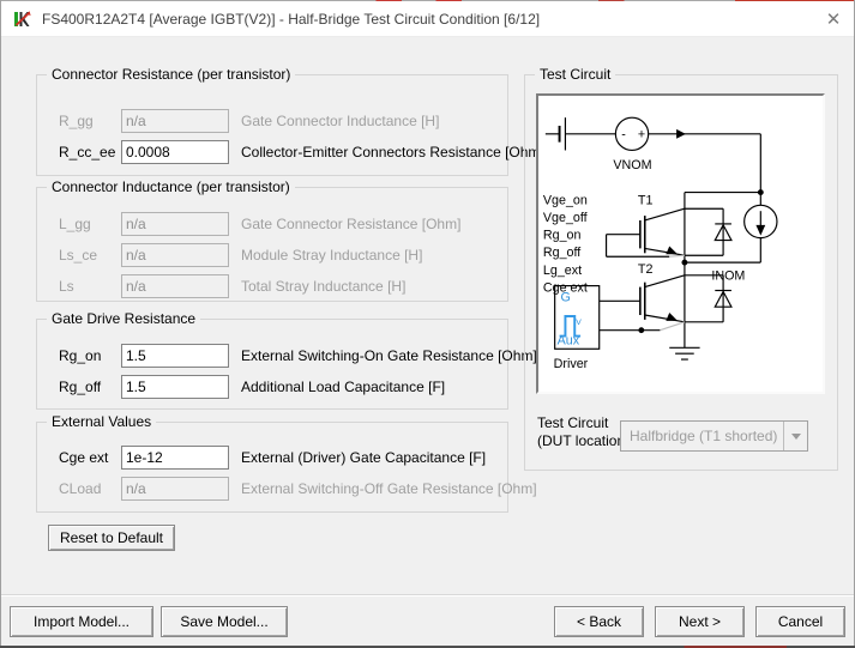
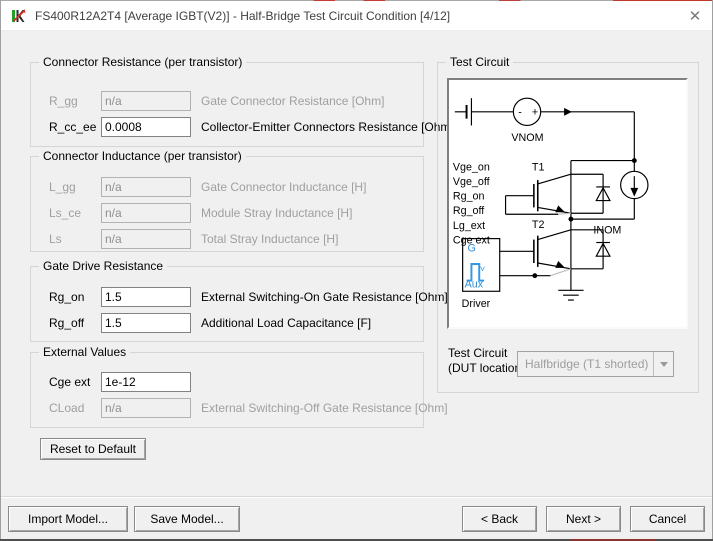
- FS400R12A2T4 [Average IGBT(V2)] - Half-Bridge Test Circuit Condition [6/12]
+ FS400R12A2T4 [Average IGBT(V2)] - Half-Bridge Test Circuit Condition [4/12]
  ✕
  Connector Resistance (per transistor)
  R_gg
  n/a
- Gate Connector Inductance [H]
+ Gate Connector Resistance [Ohm]
  R_cc_ee
  0.0008
  Collector-Emitter Connectors Resistance [Ohm
  Connector Inductance (per transistor)
  L_gg
  n/a
- Gate Connector Resistance [Ohm]
+ Gate Connector Inductance [H]
  Ls_ce
  n/a
  Module Stray Inductance [H]
  Ls
  n/a
  Total Stray Inductance [H]
  Gate Drive Resistance
  Rg_on
  1.5
  External Switching-On Gate Resistance [Ohm
  Rg_off
  1.5
  Additional Load Capacitance [F]
  External Values
  Cge ext
  1e-12
- External (Driver) Gate Capacitance [F]
  CLoad
  n/a
  External Switching-Off Gate Resistance [Ohm]
  Reset to Default
  Test Circuit
  -
  +
  VNOM
  INOM
  T1
  T2
  Vge_on
  Vge_off
  Rg_on
  Rg_off
  Lg_ext
  Cge ext
  G
  Aux
  Driver
  Test Circuit
  (DUT locatio
  Halfbridge (T1 shorted)
  Import Model...
  Save Model...
  < Back
  Next >
  Cancel
